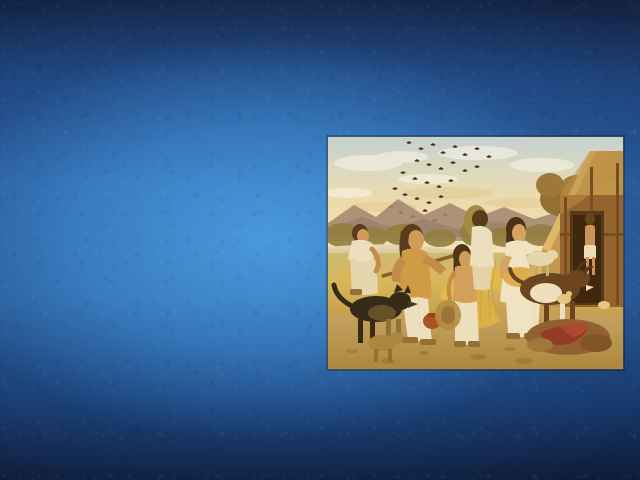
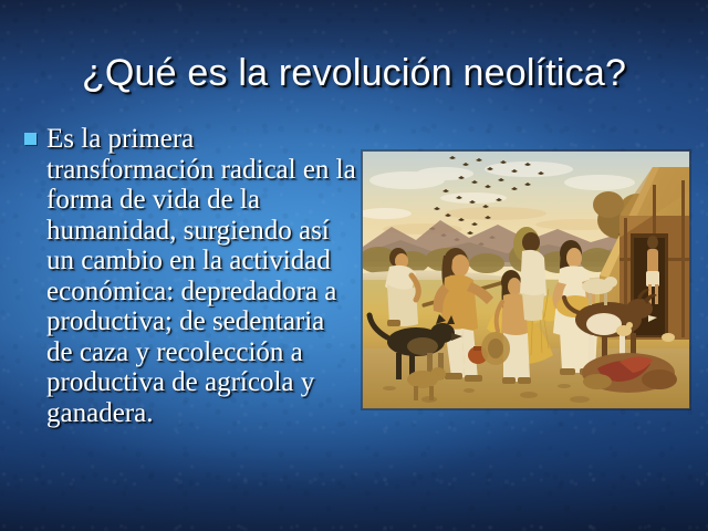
+ ¿Qué es la revolución neolítica?
+ Es la primera transformación radical en la forma de vida de la humanidad, surgiendo así un cambio en la actividad económica: depredadora a productiva; de sedentaria de caza y recolección a productiva de agrícola y ganadera.
